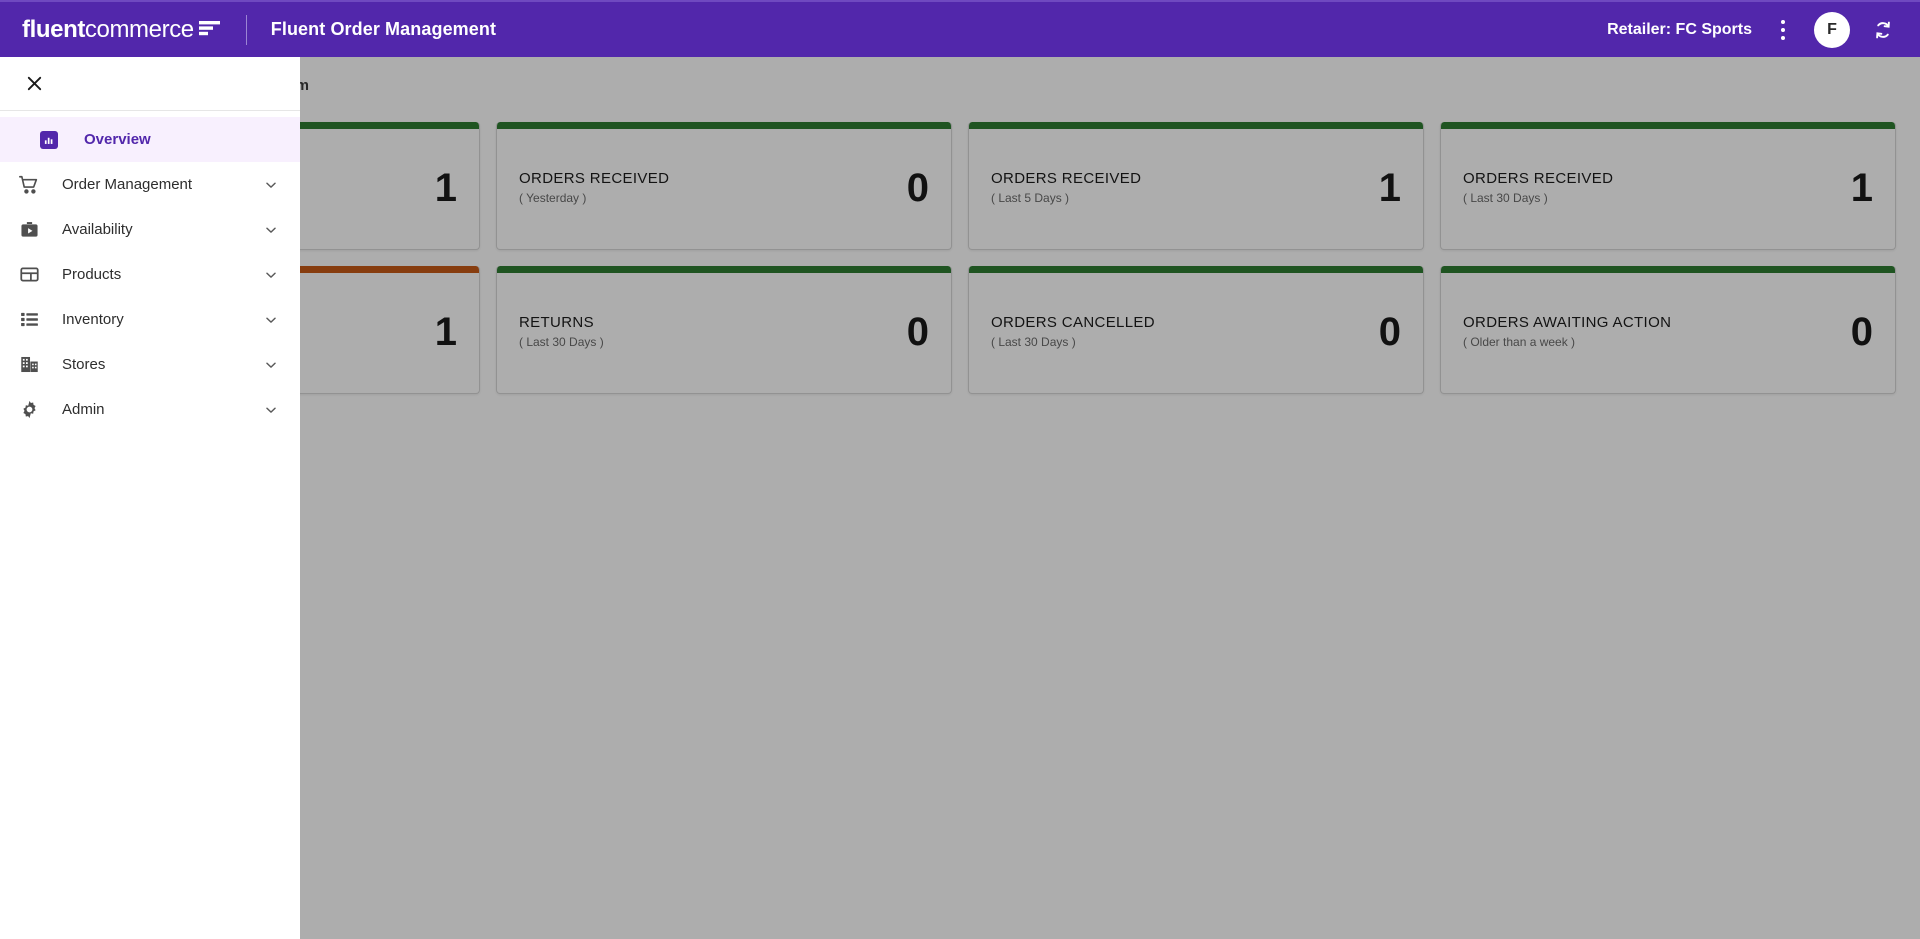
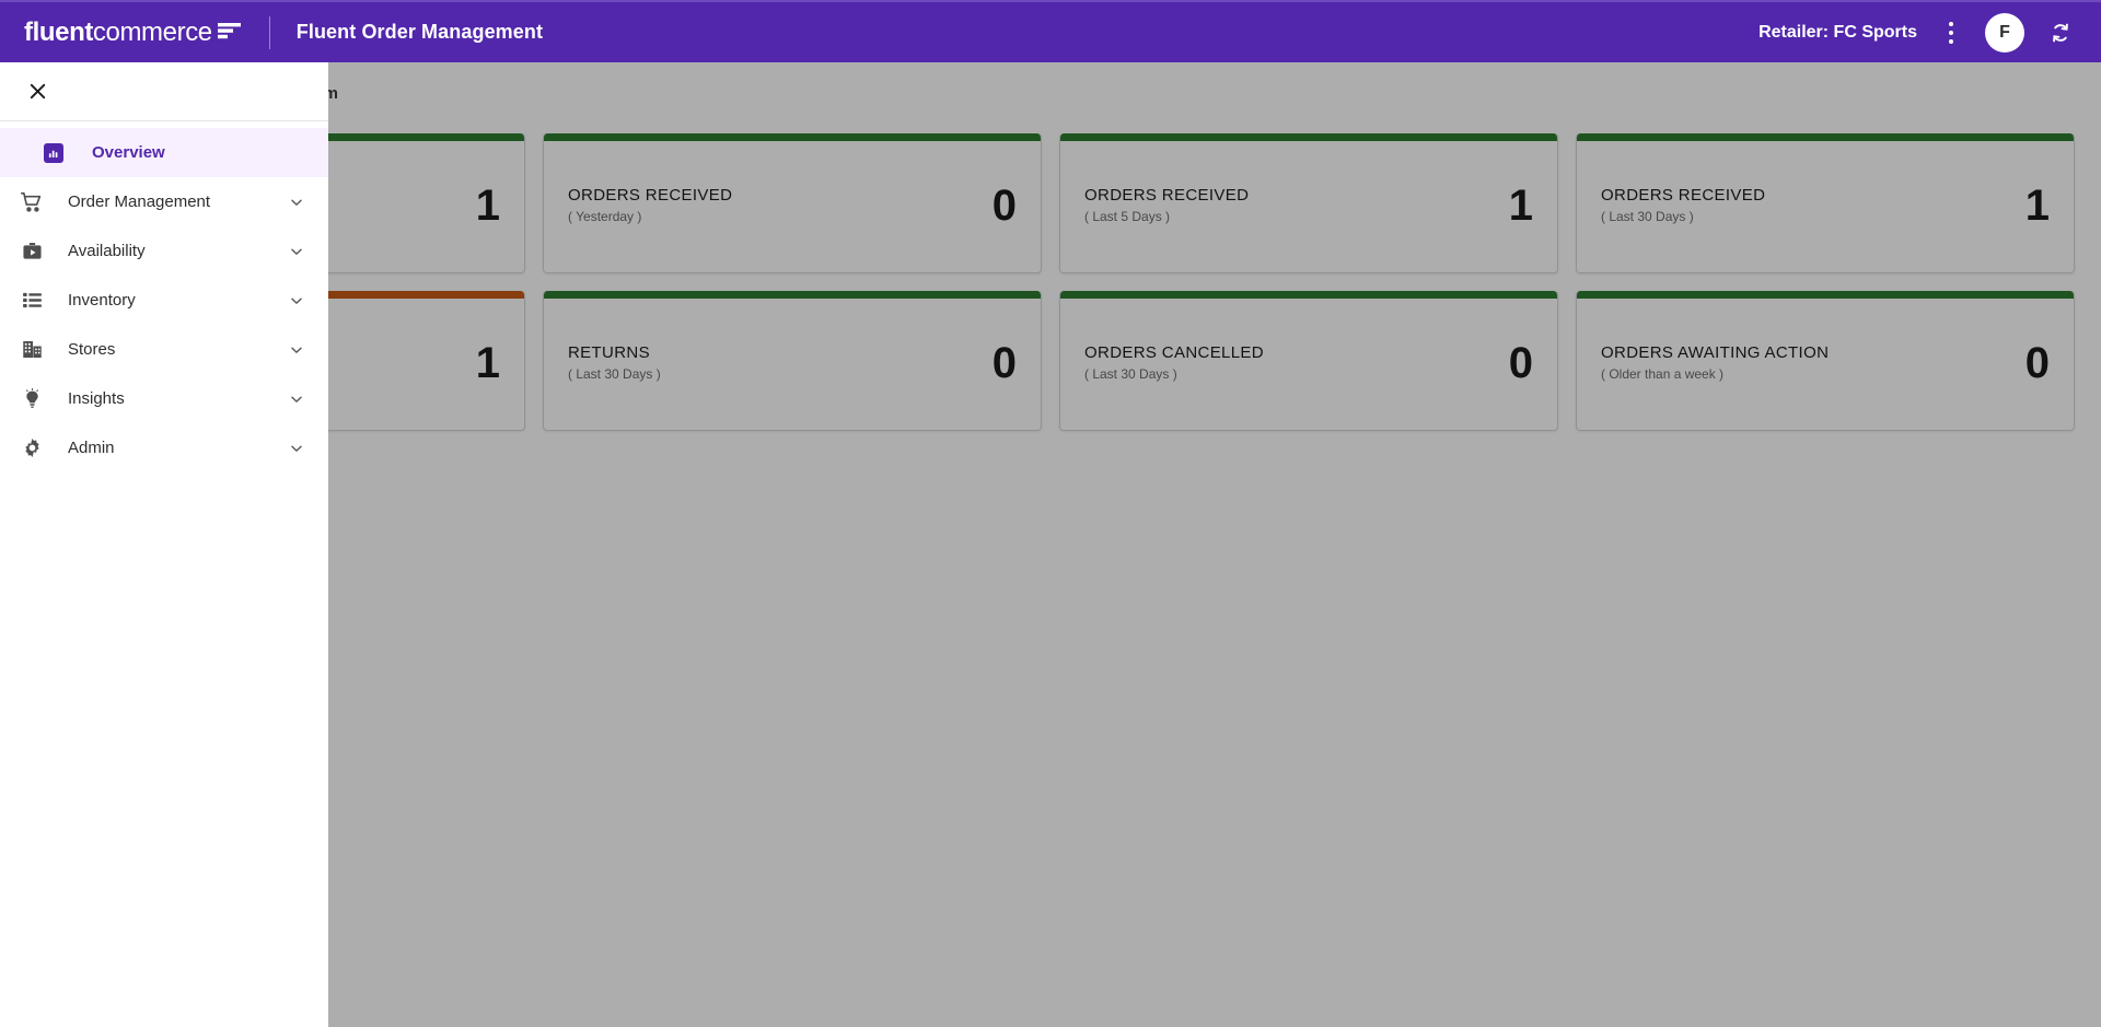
  fluent
  commerce
  Fluent Order Management
  Retailer: FC Sports
  F
  1
  ORDERS RECEIVED
  ( Yesterday )
  0
  ORDERS RECEIVED
  ( Last 5 Days )
  1
  ORDERS RECEIVED
  ( Last 30 Days )
  1
  1
  RETURNS
  ( Last 30 Days )
  0
  ORDERS CANCELLED
  ( Last 30 Days )
  0
  ORDERS AWAITING ACTION
  ( Older than a week )
  0
  Overview
  Order Management
  Availability
- Products
  Inventory
  Stores
+ Insights
  Admin
